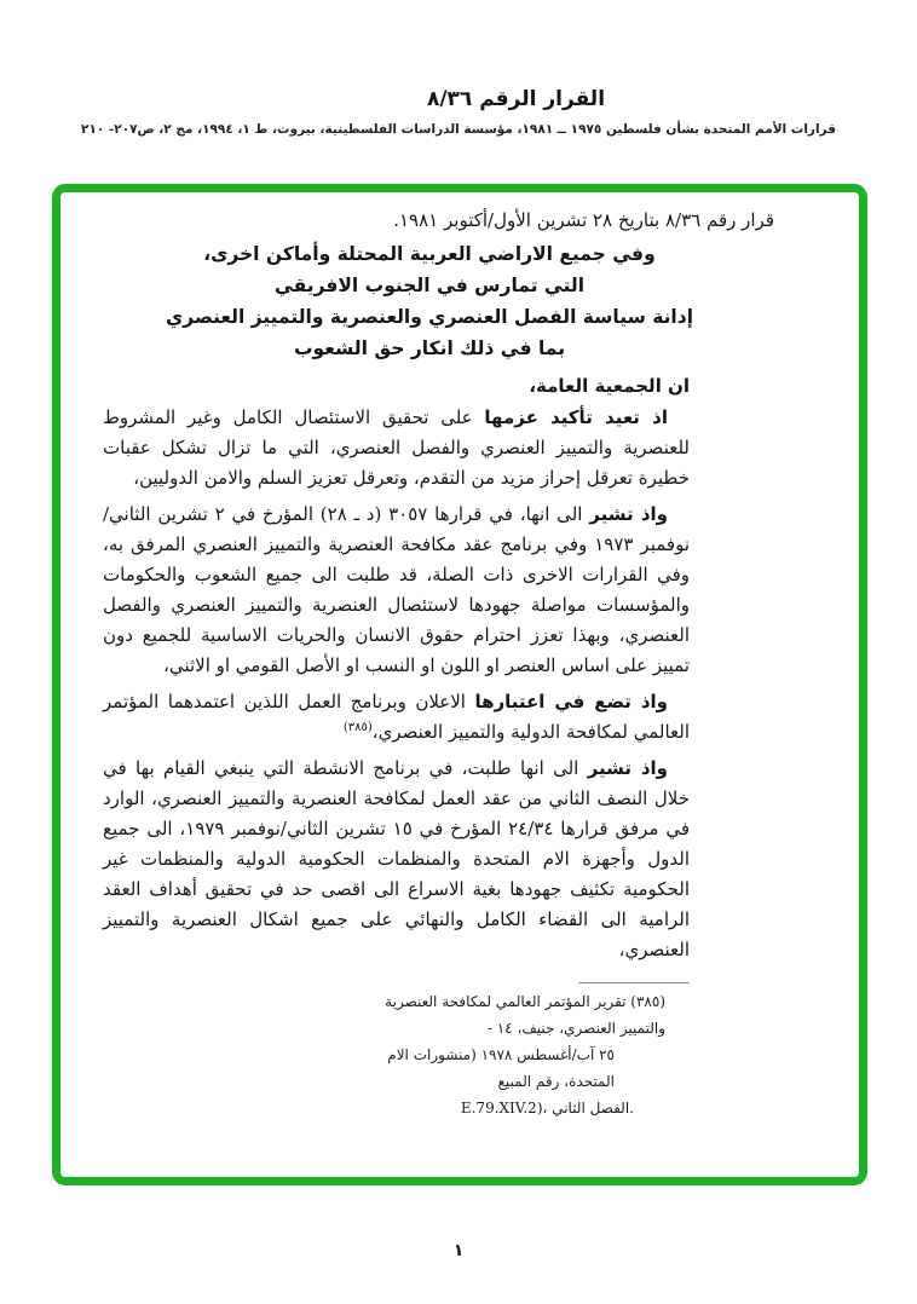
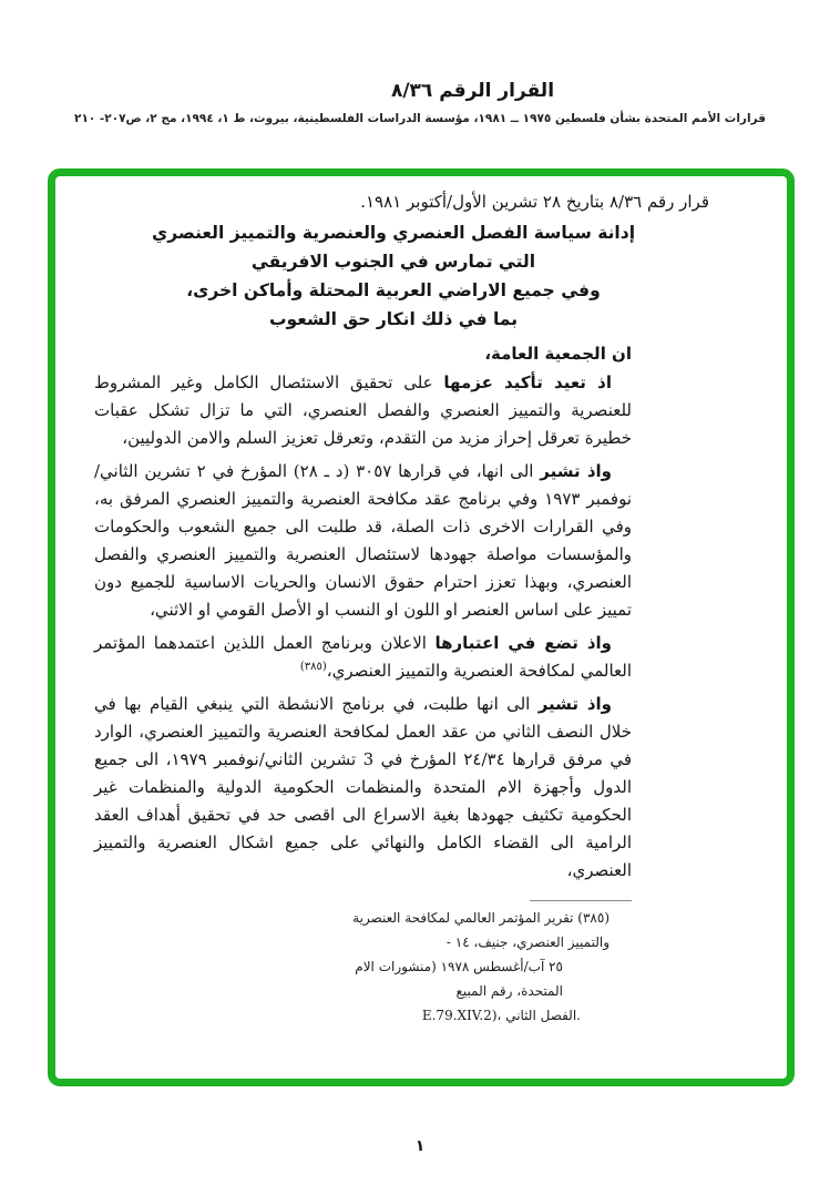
  القرار الرقم ٨/٣٦
  قرارات الأمم المتحدة بشأن فلسطين ١٩٧٥ ــ ١٩٨١، مؤسسة الدراسات الفلسطينية، بيروت، ط ١، ١٩٩٤، مج ٢، ص٢٠٧- ٢١٠
  قرار رقم ٨/٣٦ بتاريخ ٢٨ تشرين الأول/أكتوبر ١٩٨١.
- وفي جميع الاراضي العربية المحتلة وأماكن اخرى،
+ إدانة سياسة الفصل العنصري والعنصرية والتمييز العنصري
  التي تمارس في الجنوب الافريقي
- إدانة سياسة الفصل العنصري والعنصرية والتمييز العنصري
+ وفي جميع الاراضي العربية المحتلة وأماكن اخرى،
  بما في ذلك انكار حق الشعوب
  ان الجمعية العامة،
  اذ تعيد تأكيد عزمها على تحقيق الاستئصال الكامل وغير المشروط للعنصرية والتمييز العنصري والفصل العنصري، التي ما تزال تشكل عقبات خطيرة تعرقل إحراز مزيد من التقدم، وتعرقل تعزيز السلم والامن الدوليين،
  واذ تشير الى انها، في قرارها ٣٠٥٧ (د ـ ٢٨) المؤرخ في ٢ تشرين الثاني/نوفمبر ١٩٧٣ وفي برنامج عقد مكافحة العنصرية والتمييز العنصري المرفق به، وفي القرارات الاخرى ذات الصلة، قد طلبت الى جميع الشعوب والحكومات والمؤسسات مواصلة جهودها لاستئصال العنصرية والتمييز العنصري والفصل العنصري، وبهذا تعزز احترام حقوق الانسان والحريات الاساسية للجميع دون تمييز على اساس العنصر او اللون او النسب او الأصل القومي او الاثني،
- واذ تضع في اعتبارها الاعلان وبرنامج العمل اللذين اعتمدهما المؤتمر العالمي لمكافحة الدولية والتمييز العنصري،(٣٨٥)
+ واذ تضع في اعتبارها الاعلان وبرنامج العمل اللذين اعتمدهما المؤتمر العالمي لمكافحة العنصرية والتمييز العنصري،(٣٨٥)
- واذ تشير الى انها طلبت، في برنامج الانشطة التي ينبغي القيام بها في خلال النصف الثاني من عقد العمل لمكافحة العنصرية والتمييز العنصري، الوارد في مرفق قرارها ٢٤/٣٤ المؤرخ في ١٥ تشرين الثاني/نوفمبر ١٩٧٩، الى جميع الدول وأجهزة الام المتحدة والمنظمات الحكومية الدولية والمنظمات غير الحكومية تكثيف جهودها بغية الاسراع الى اقصى حد في تحقيق أهداف العقد الرامية الى القضاء الكامل والنهائي على جميع اشكال العنصرية والتمييز العنصري،
+ واذ تشير الى انها طلبت، في برنامج الانشطة التي ينبغي القيام بها في خلال النصف الثاني من عقد العمل لمكافحة العنصرية والتمييز العنصري، الوارد في مرفق قرارها ٢٤/٣٤ المؤرخ في 3 تشرين الثاني/نوفمبر ١٩٧٩، الى جميع الدول وأجهزة الام المتحدة والمنظمات الحكومية الدولية والمنظمات غير الحكومية تكثيف جهودها بغية الاسراع الى اقصى حد في تحقيق أهداف العقد الرامية الى القضاء الكامل والنهائي على جميع اشكال العنصرية والتمييز العنصري،
  (٣٨٥) تقرير المؤتمر العالمي لمكافحة العنصرية والتمييز العنصري، جنيف، ١٤ -
  ٢٥ آب/أغسطس ١٩٧٨ (منشورات الام المتحدة، رقم المبيع
  E.79.XIV.2)، الفصل الثاني.
  ١
